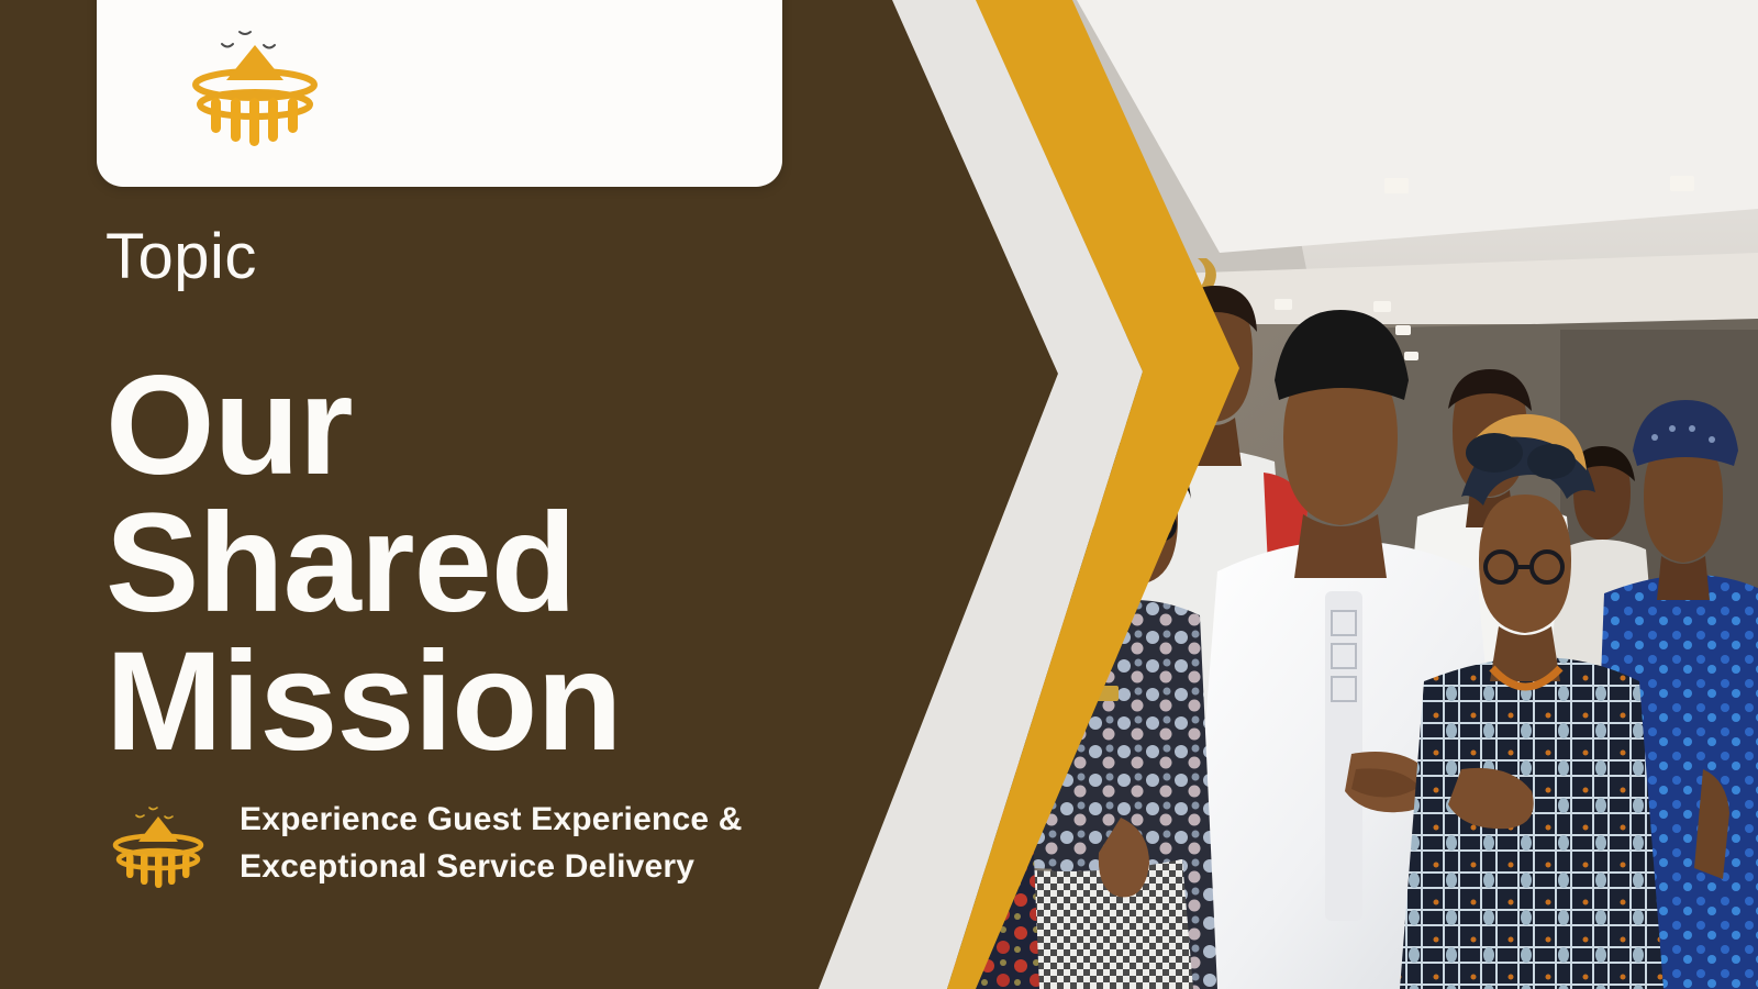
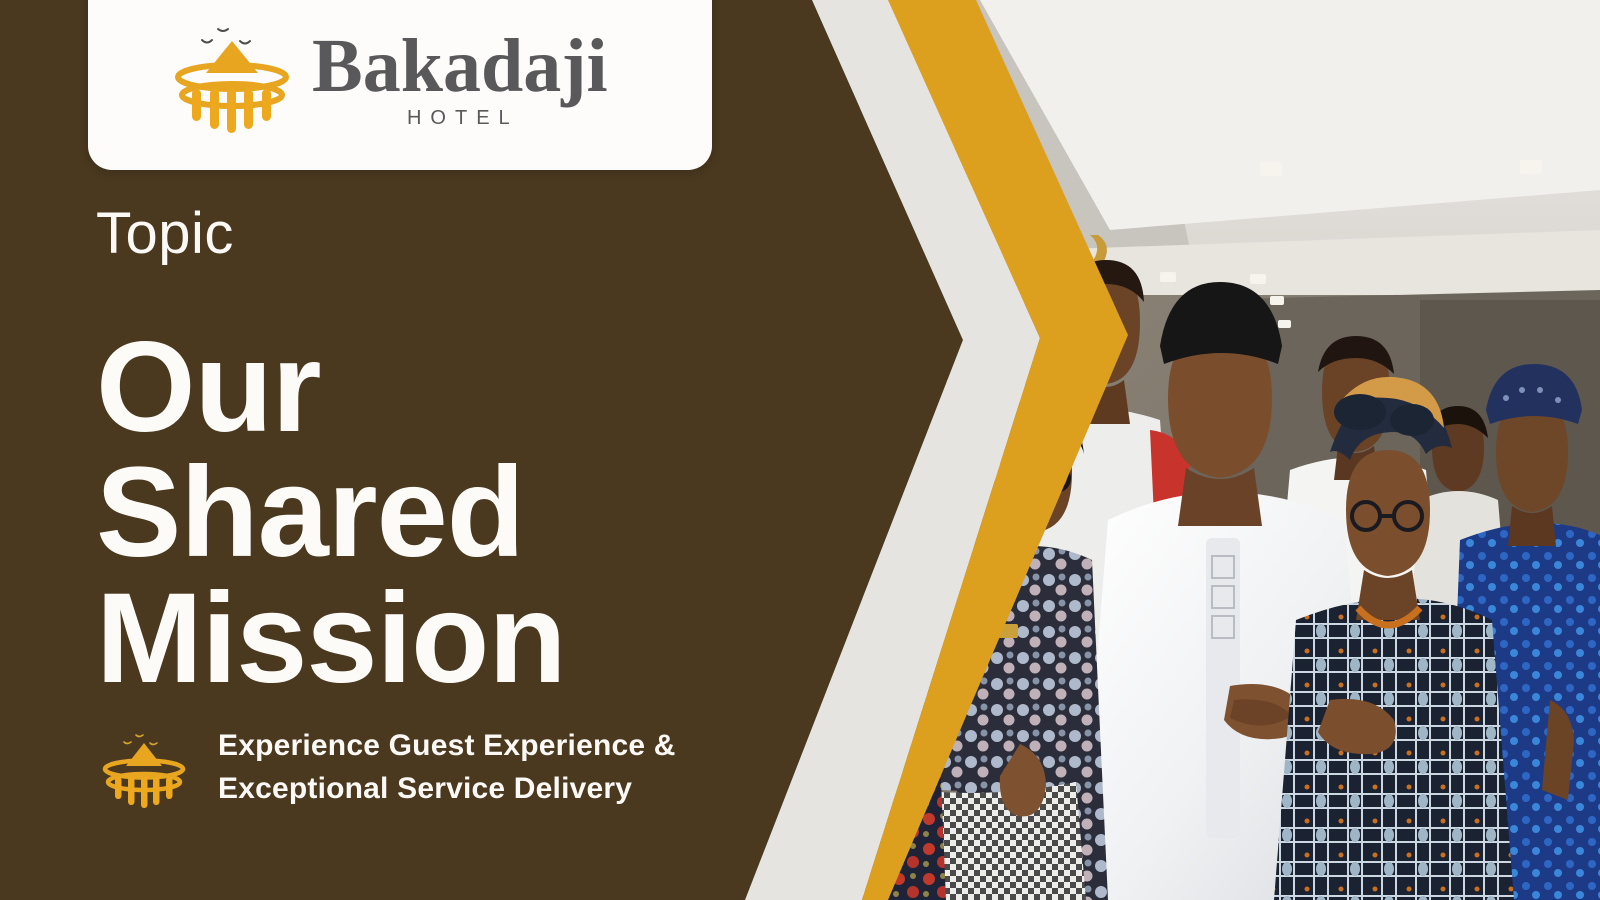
+ Bakadaji
+ HOTEL
  Topic
  Our Shared Mission
  Experience Guest Experience & Exceptional Service Delivery
